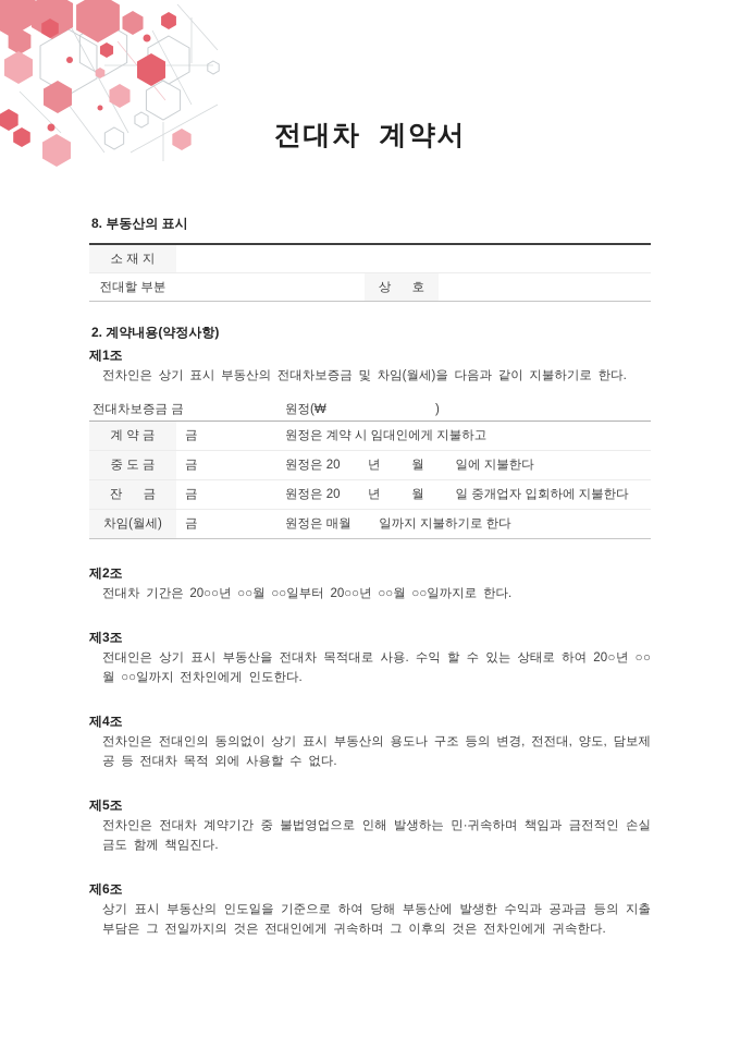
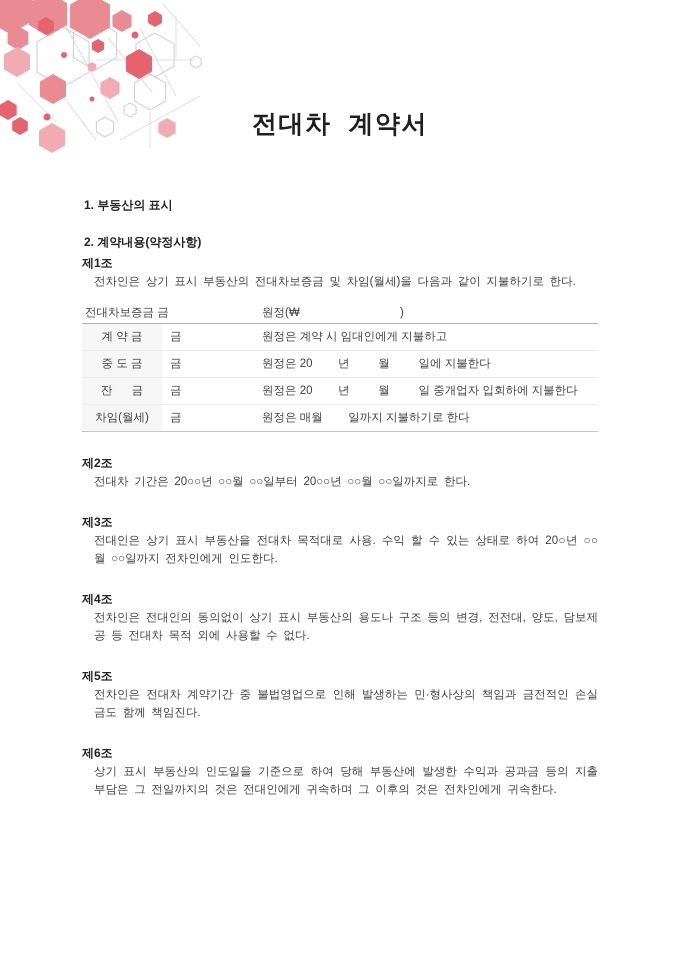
  전대차 계약서
- 8. 부동산의 표시
+ 1. 부동산의 표시
- 소 재 지
- 전대할 부분
- 상 호
  2. 계약내용(약정사항)
  제1조
  전차인은 상기 표시 부동산의 전대차보증금 및 차임(월세)을 다음과 같이 지불하기로 한다.
  전대차보증금 금
  원정(₩
  )
  계 약 금
  금
  원정은 계약 시 임대인에게 지불하고
  중 도 금
  금
  원정은 20 년 월 일에 지불한다
  잔 금
  금
  원정은 20 년 월 일 중개업자 입회하에 지불한다
  차임(월세)
  금
  원정은 매월 일까지 지불하기로 한다
  제2조
  전대차 기간은 20○○년 ○○월 ○○일부터 20○○년 ○○월 ○○일까지로 한다.
  제3조
  전대인은 상기 표시 부동산을 전대차 목적대로 사용. 수익 할 수 있는 상태로 하여 20○년 ○○월 ○○일까지 전차인에게 인도한다.
  제4조
  전차인은 전대인의 동의없이 상기 표시 부동산의 용도나 구조 등의 변경, 전전대, 양도, 담보제공 등 전대차 목적 외에 사용할 수 없다.
  제5조
- 전차인은 전대차 계약기간 중 불법영업으로 인해 발생하는 민·귀속하며 책임과 금전적인 손실금도 함께 책임진다.
+ 전차인은 전대차 계약기간 중 불법영업으로 인해 발생하는 민·형사상의 책임과 금전적인 손실금도 함께 책임진다.
  제6조
  상기 표시 부동산의 인도일을 기준으로 하여 당해 부동산에 발생한 수익과 공과금 등의 지출부담은 그 전일까지의 것은 전대인에게 귀속하며 그 이후의 것은 전차인에게 귀속한다.
